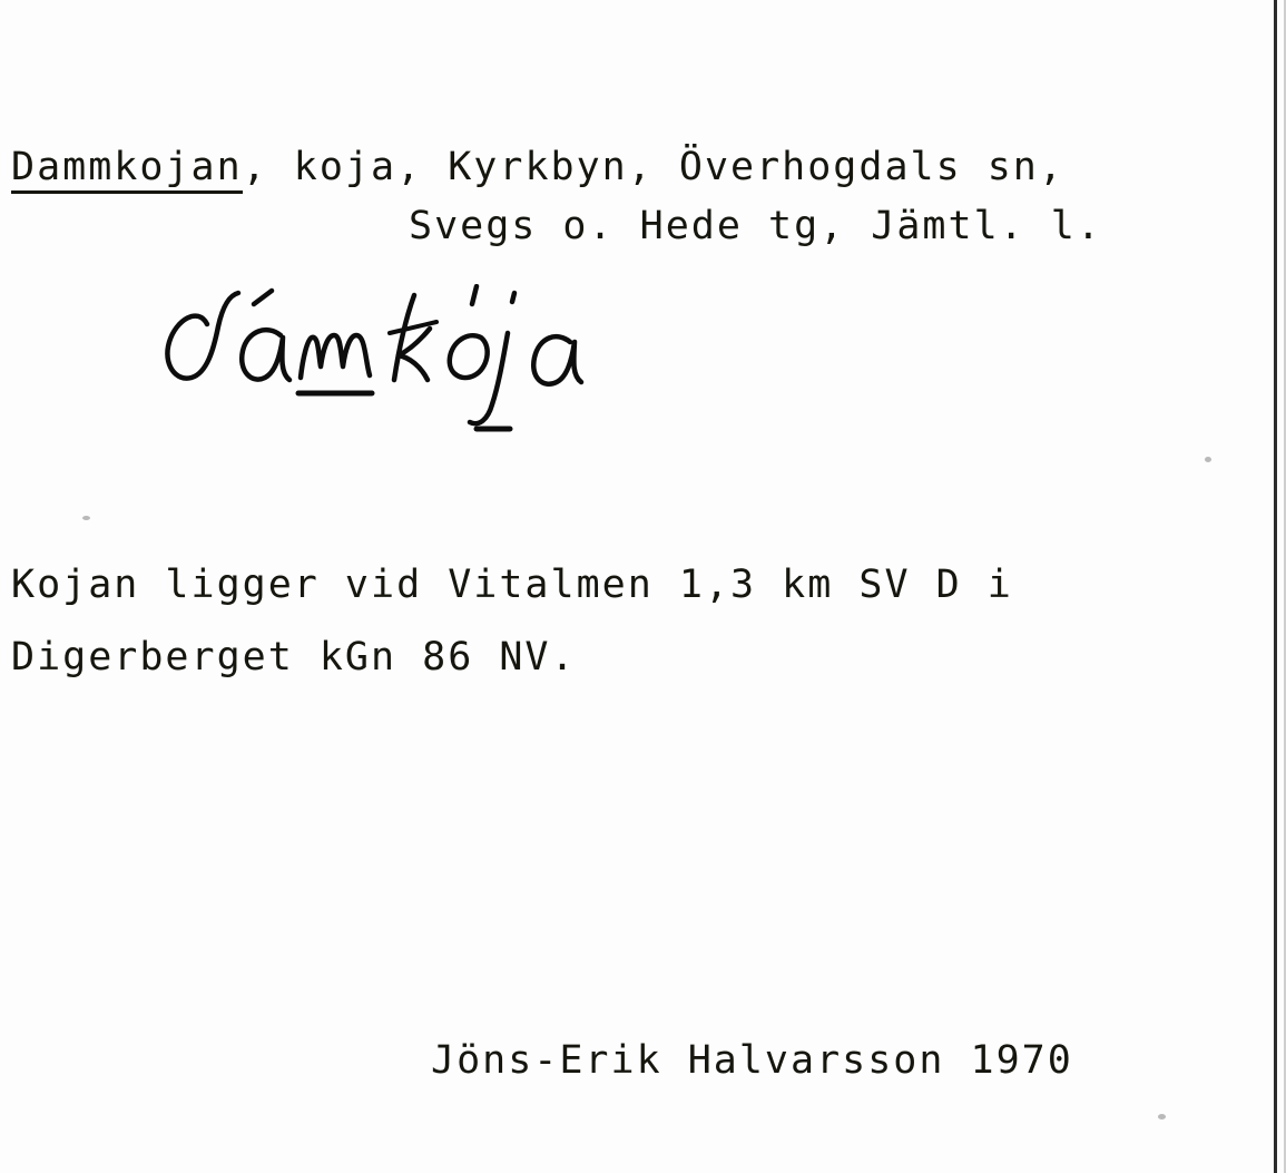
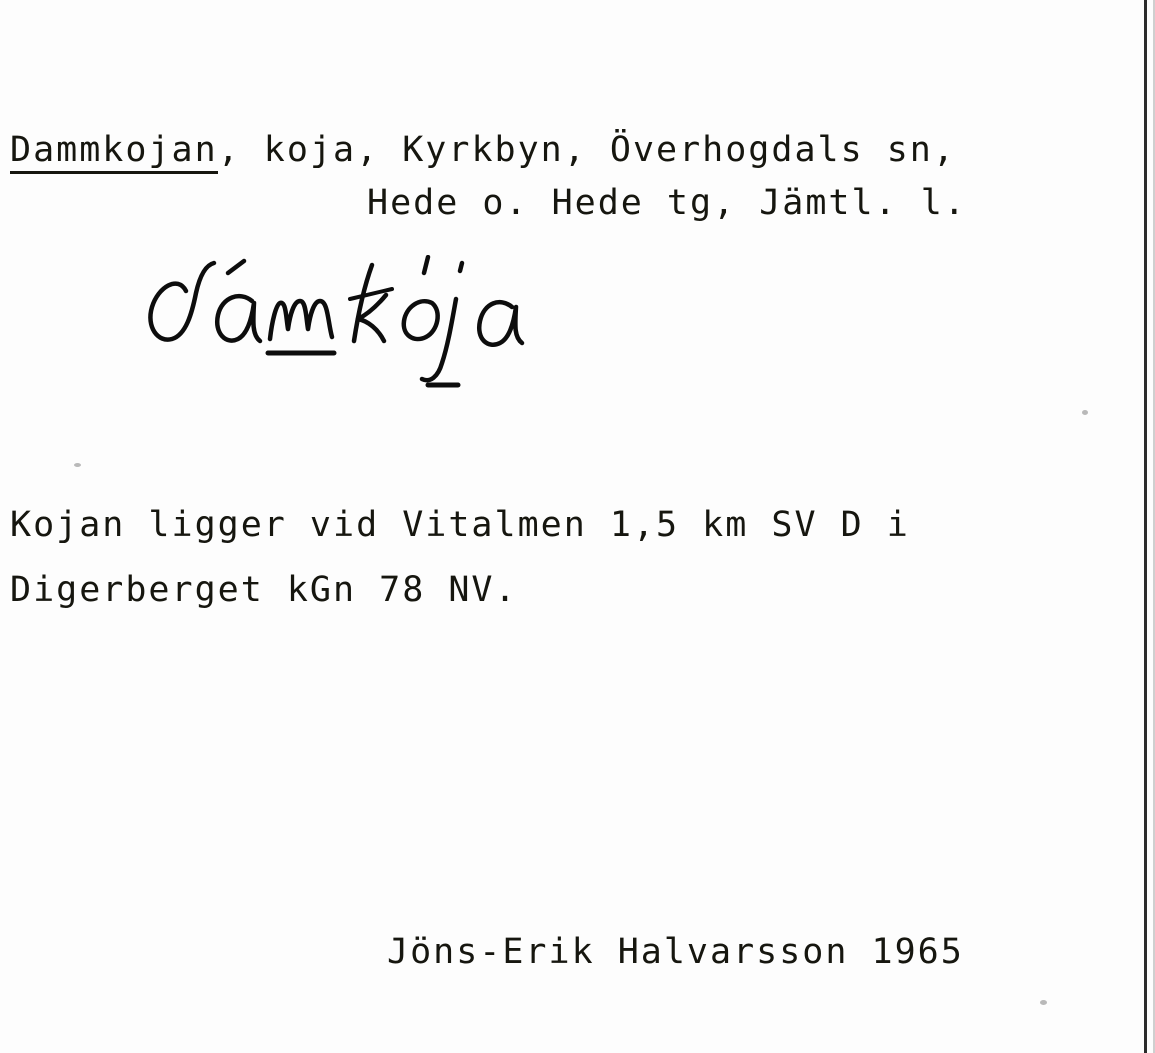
  Dammkojan, koja, Kyrkbyn, Överhogdals sn,
- Svegs o. Hede tg, Jämtl. l.
+ Hede o. Hede tg, Jämtl. l.
- Kojan ligger vid Vitalmen 1,3 km SV D i
+ Kojan ligger vid Vitalmen 1,5 km SV D i
- Digerberget kGn 86 NV.
+ Digerberget kGn 78 NV.
- Jöns-Erik Halvarsson 1970
+ Jöns-Erik Halvarsson 1965
